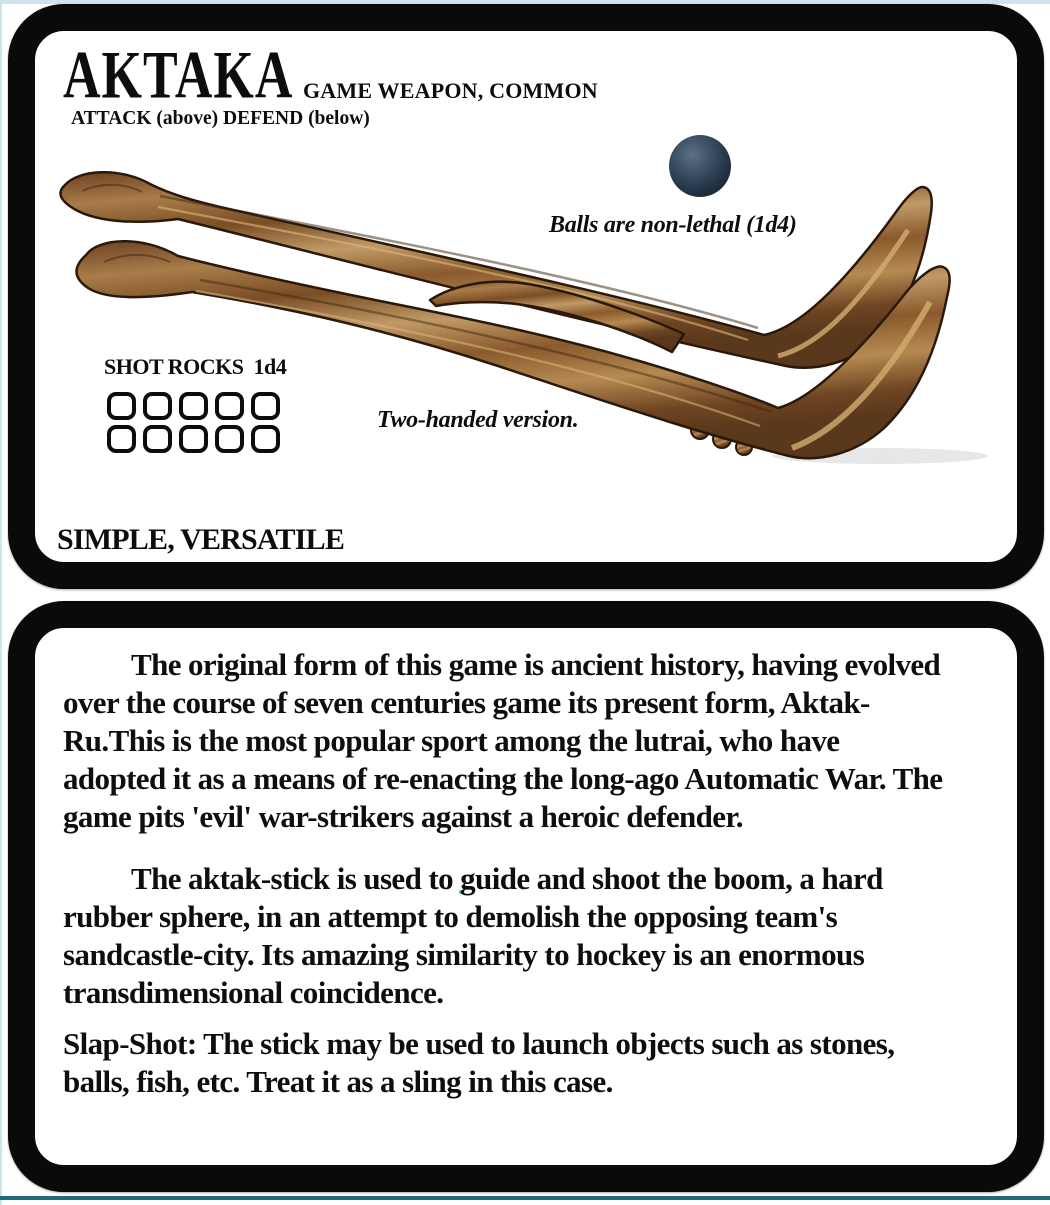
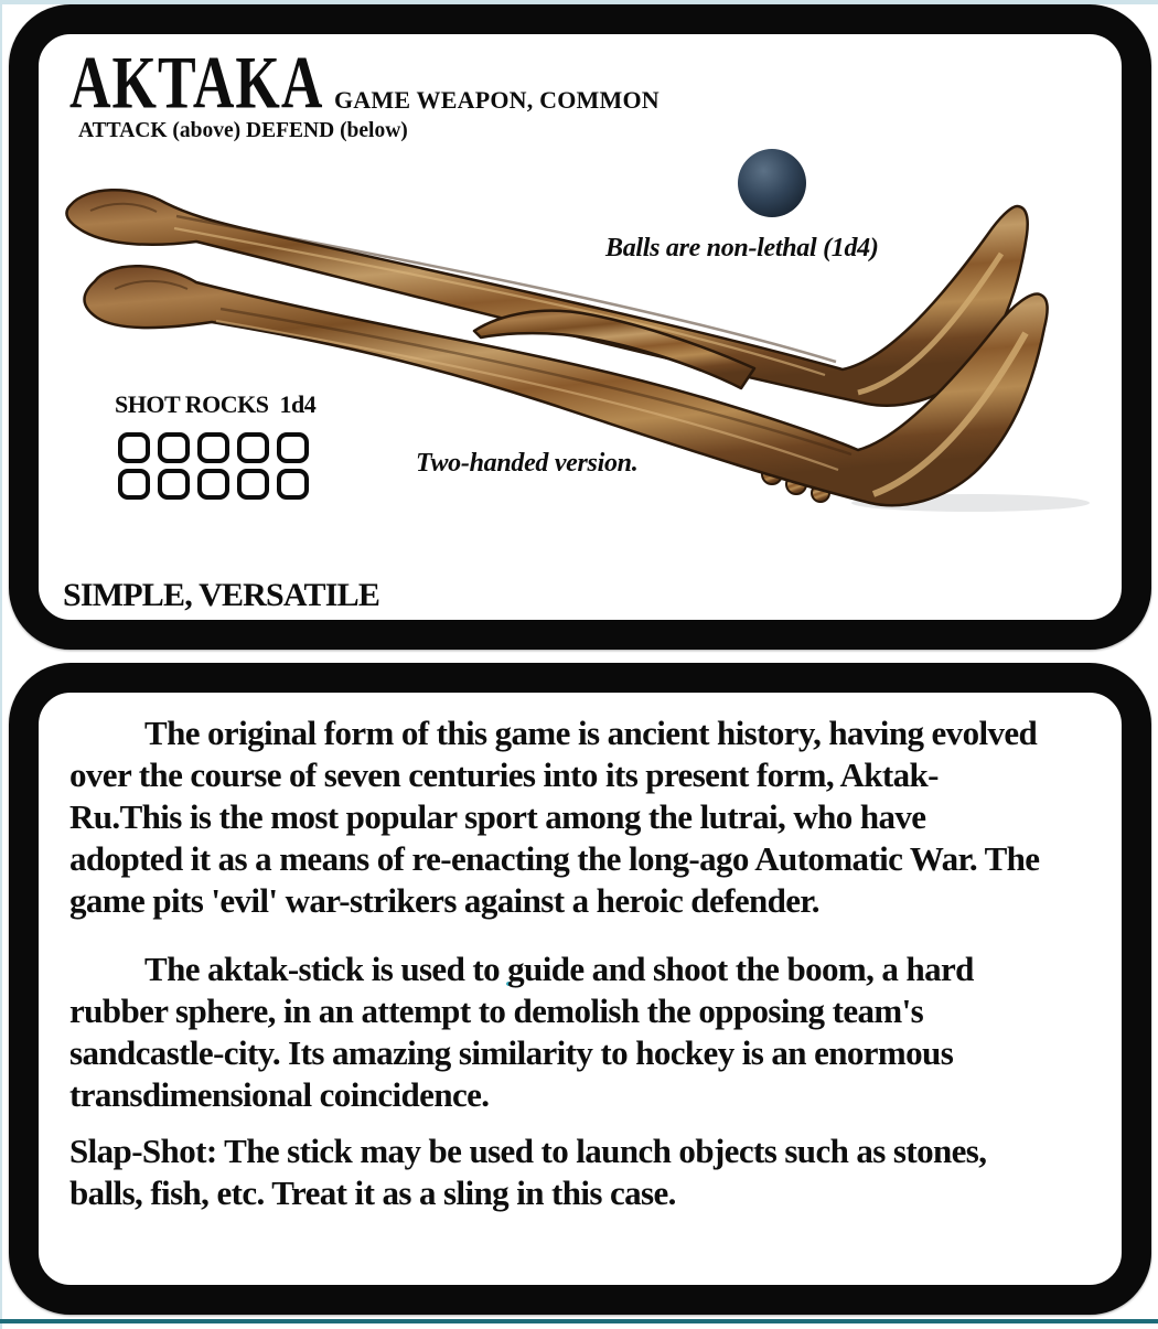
  AKTAKA
  GAME WEAPON, COMMON
  ATTACK (above) DEFEND (below)
  Balls are non-lethal (1d4)
  SHOT ROCKS 1d4
  Two-handed version.
  SIMPLE, VERSATILE
- The original form of this game is ancient history, having evolved over the course of seven centuries game its present form, Aktak-Ru.This is the most popular sport among the lutrai, who have adopted it as a means of re-enacting the long-ago Automatic War. The game pits 'evil' war-strikers against a heroic defender.
+ The original form of this game is ancient history, having evolved over the course of seven centuries into its present form, Aktak-Ru.This is the most popular sport among the lutrai, who have adopted it as a means of re-enacting the long-ago Automatic War. The game pits 'evil' war-strikers against a heroic defender.
  The aktak-stick is used to guide and shoot the boom, a hard rubber sphere, in an attempt to demolish the opposing team's sandcastle-city. Its amazing similarity to hockey is an enormous transdimensional coincidence.
  Slap-Shot: The stick may be used to launch objects such as stones, balls, fish, etc. Treat it as a sling in this case.
